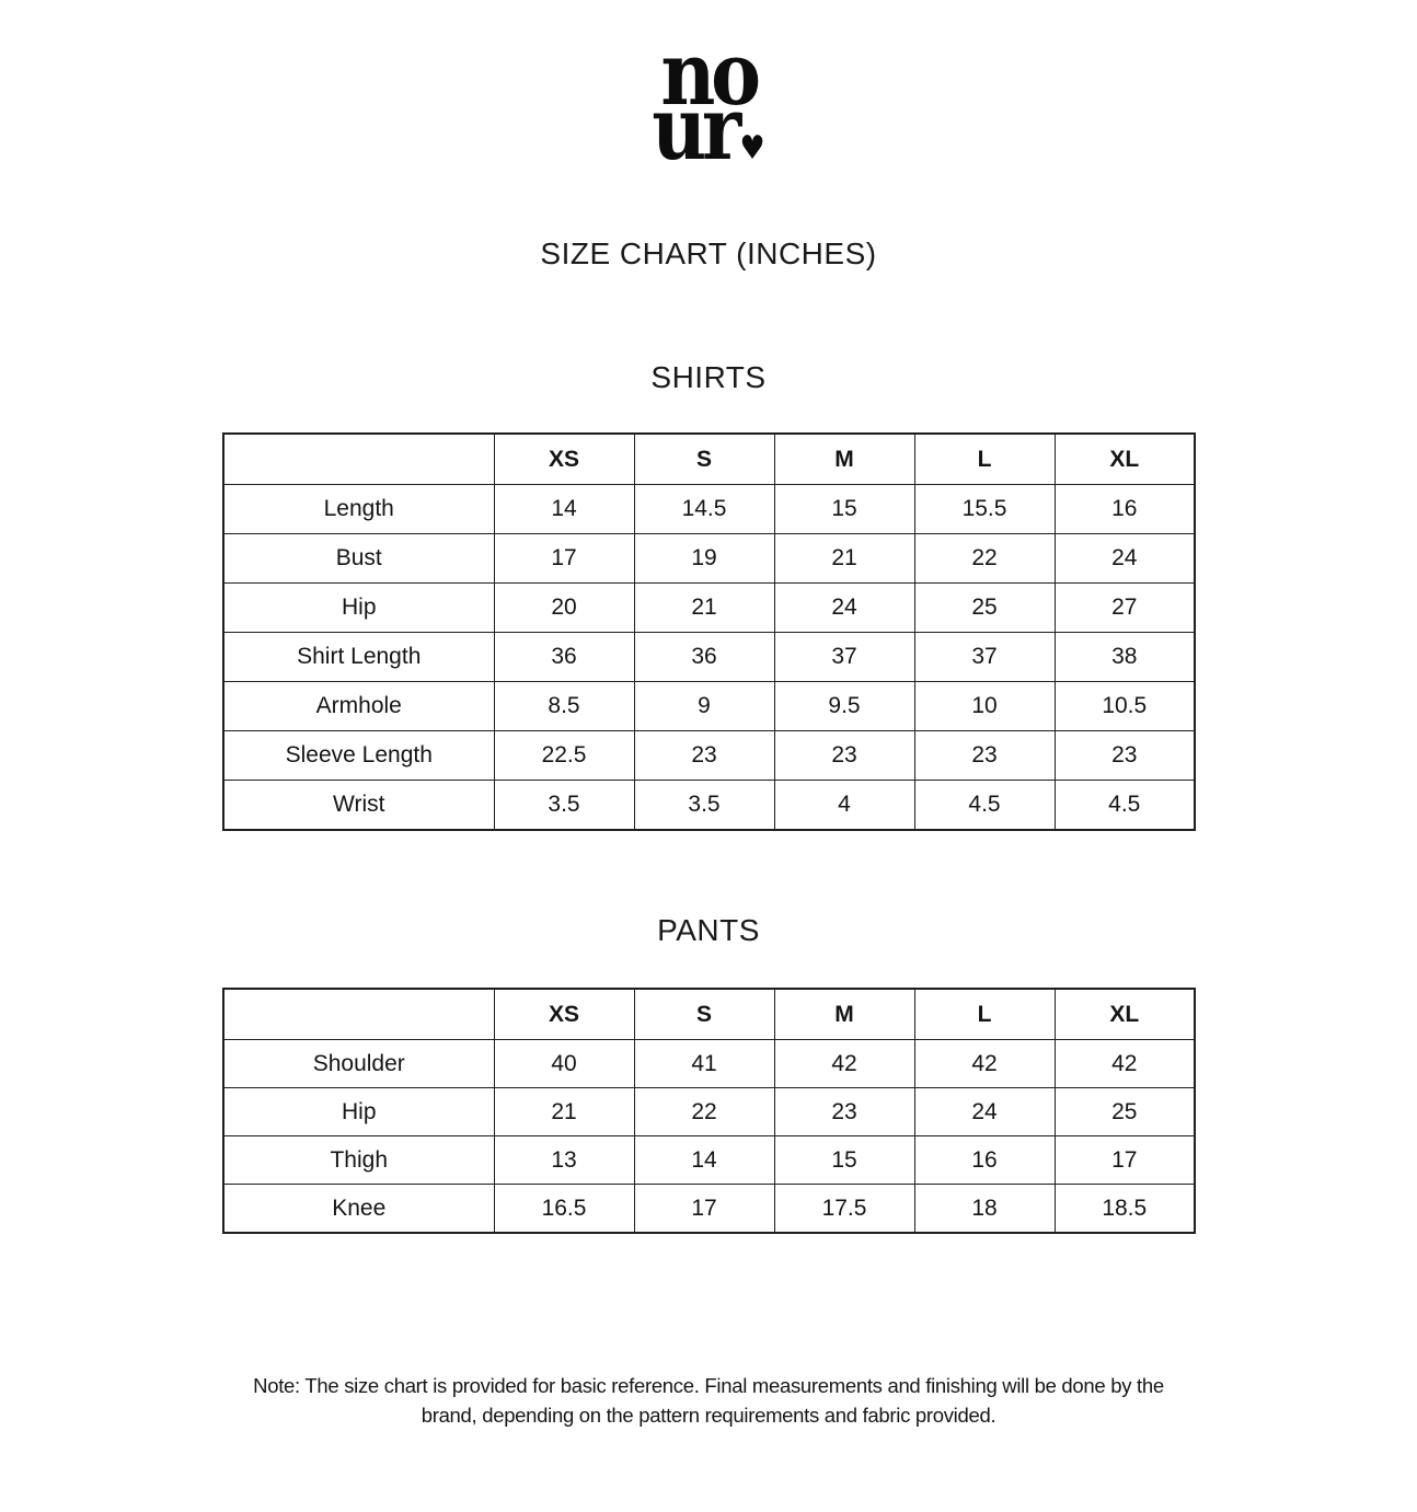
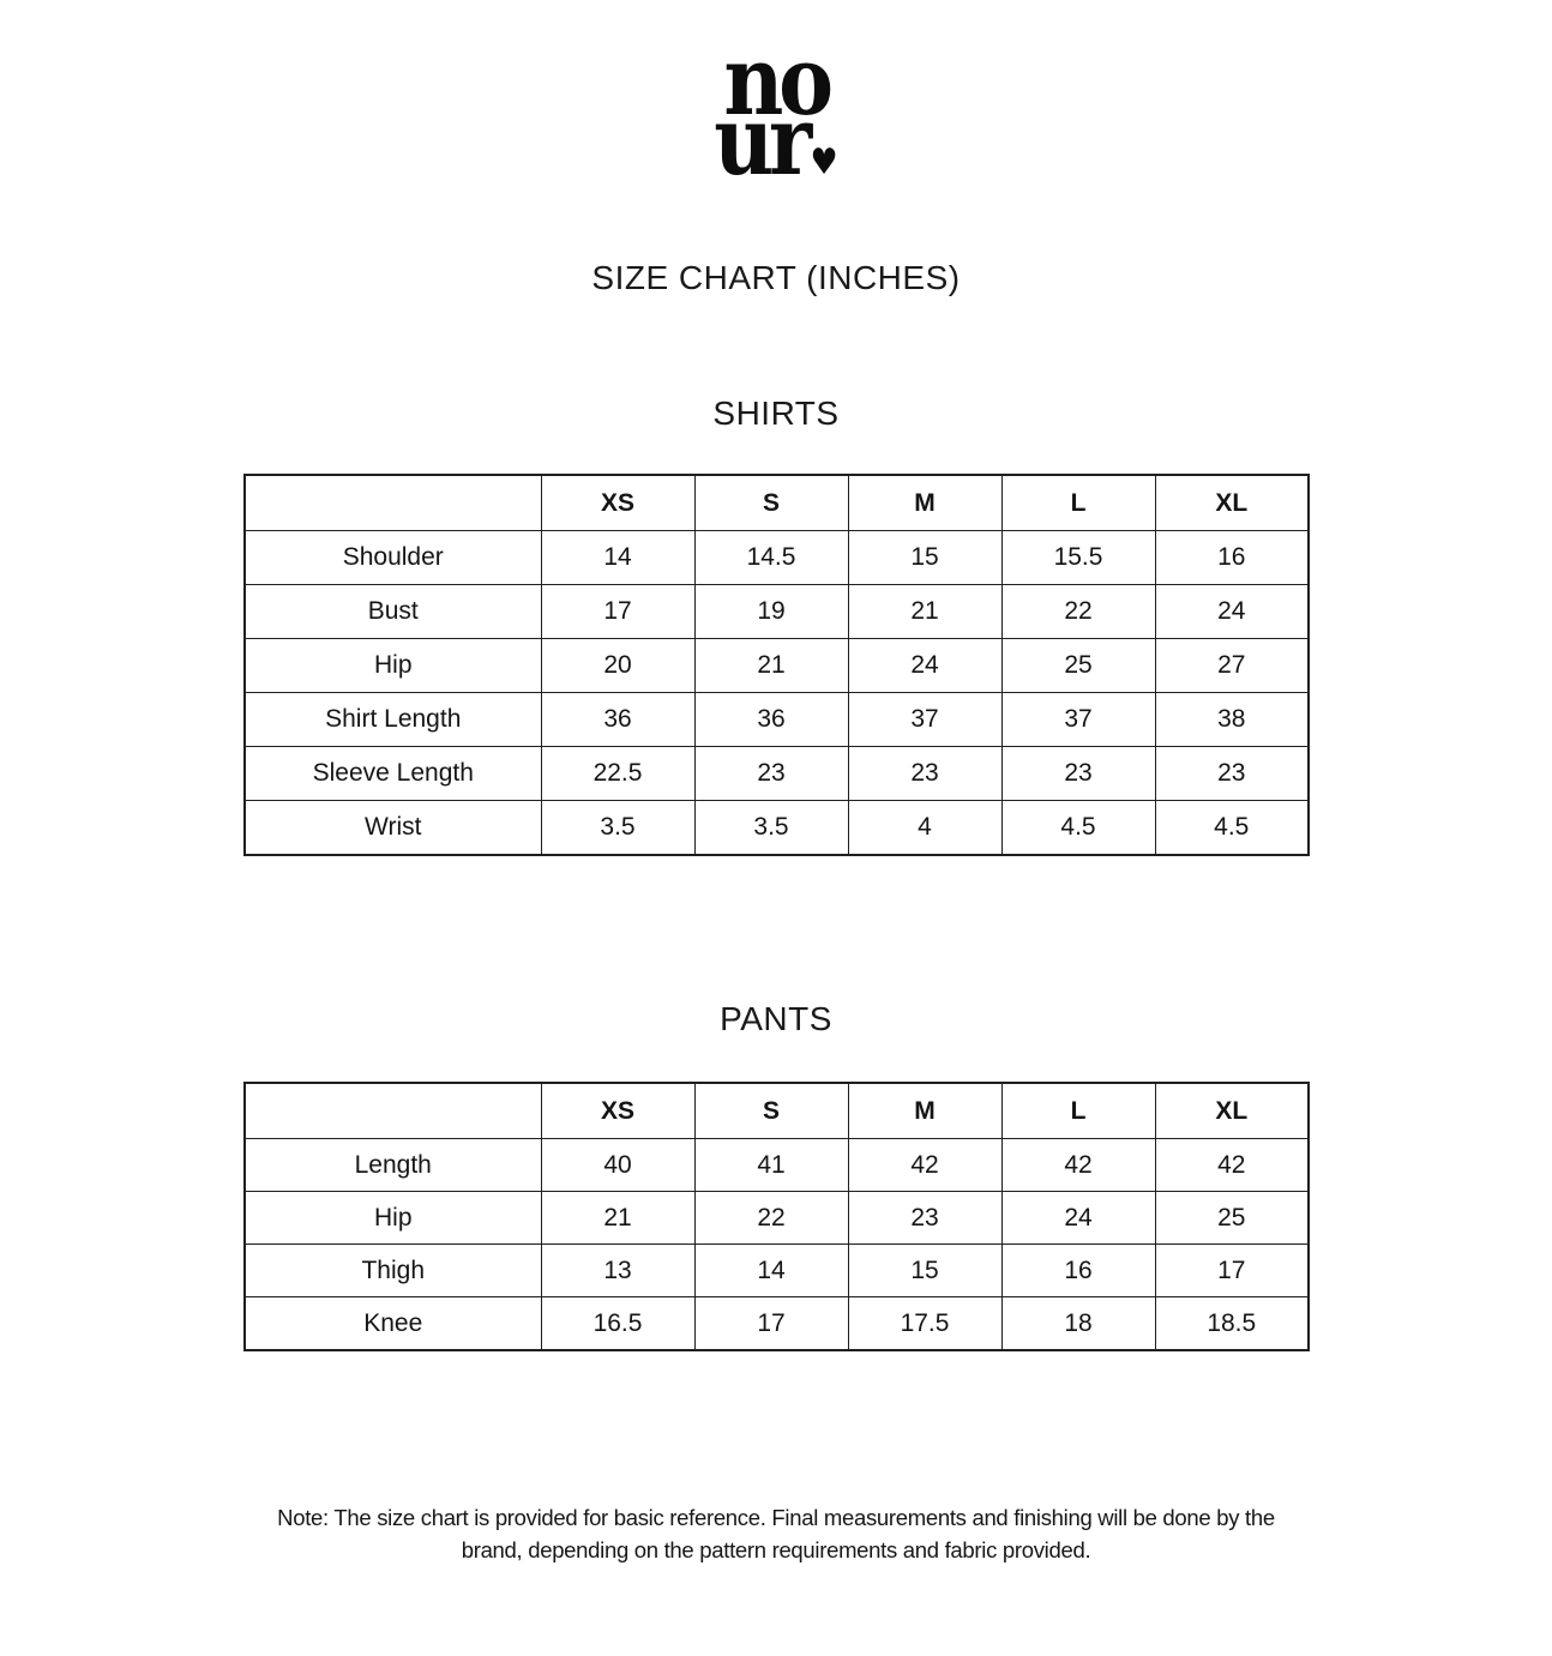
  no
  ur♥
  SIZE CHART (INCHES)
  SHIRTS
  	XS	S	M	L	XL
- Length	14	14.5	15	15.5	16
+ Shoulder	14	14.5	15	15.5	16
  Bust	17	19	21	22	24
  Hip	20	21	24	25	27
  Shirt Length	36	36	37	37	38
- Armhole	8.5	9	9.5	10	10.5
  Sleeve Length	22.5	23	23	23	23
  Wrist	3.5	3.5	4	4.5	4.5
  PANTS
  	XS	S	M	L	XL
- Shoulder	40	41	42	42	42
+ Length	40	41	42	42	42
  Hip	21	22	23	24	25
  Thigh	13	14	15	16	17
  Knee	16.5	17	17.5	18	18.5
  Note: The size chart is provided for basic reference. Final measurements and finishing will be done by the
  brand, depending on the pattern requirements and fabric provided.
